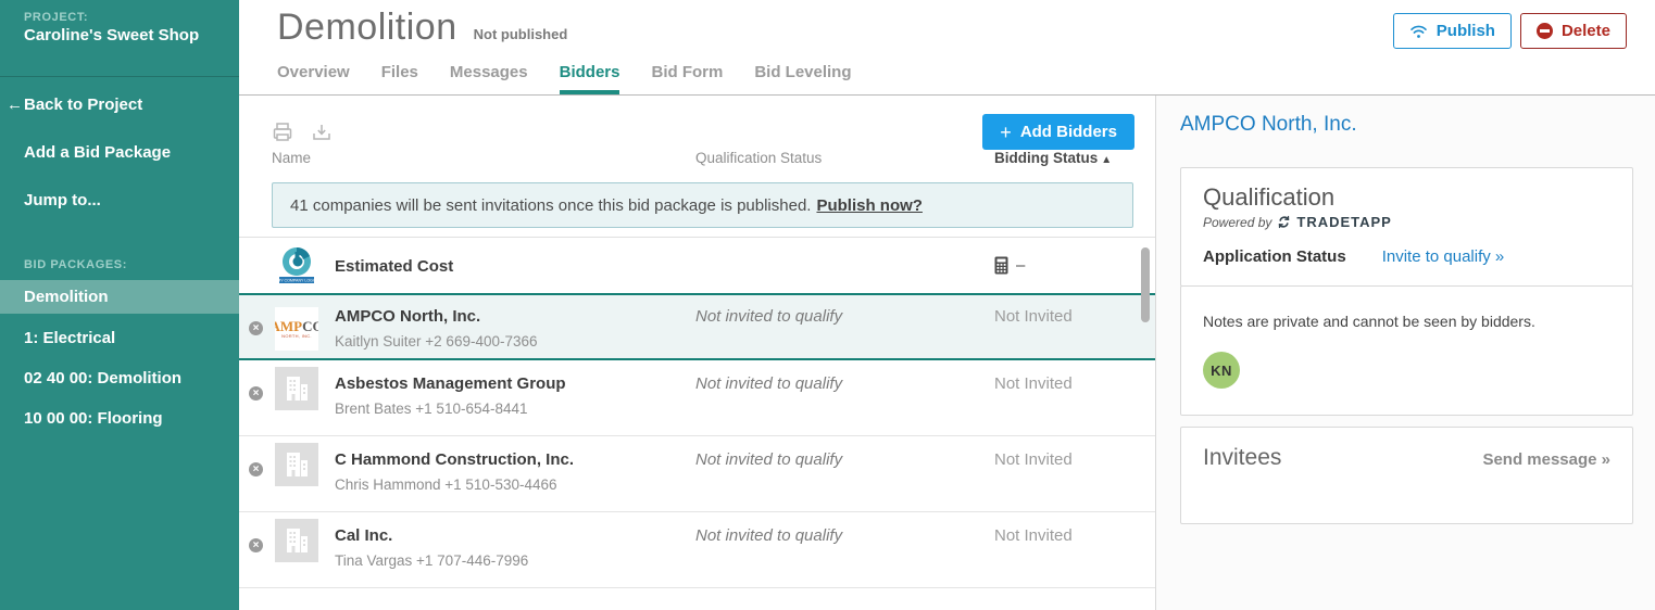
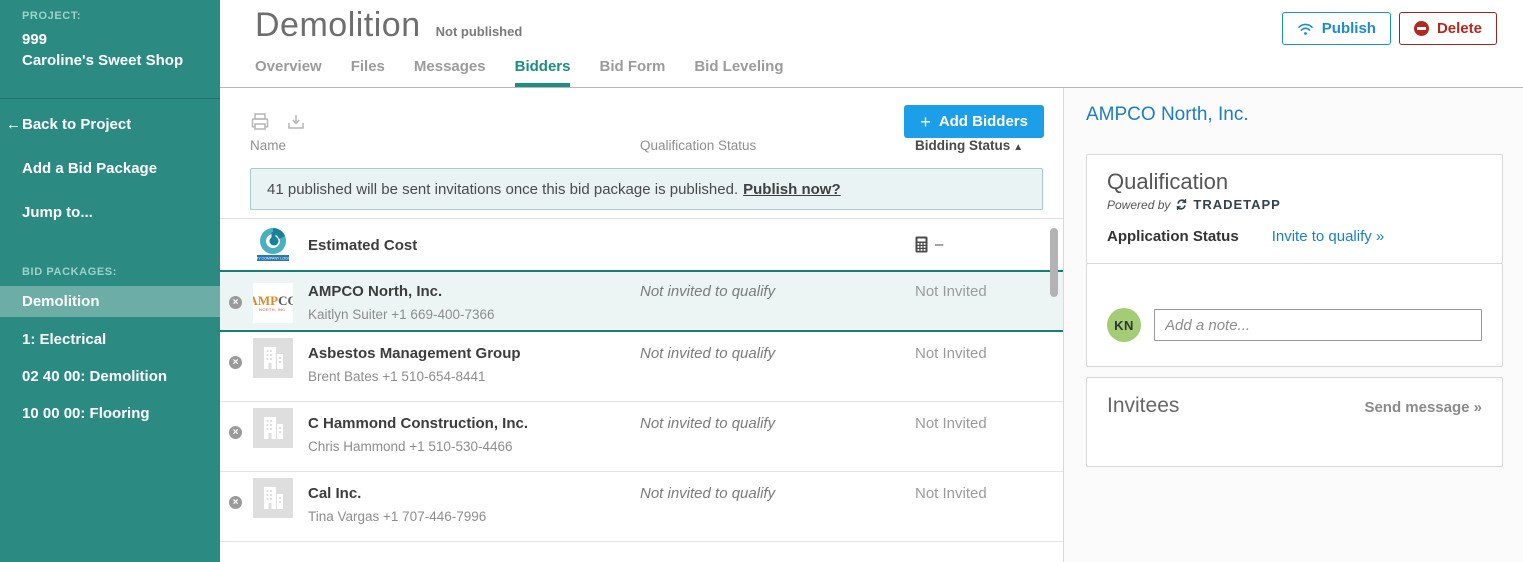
  PROJECT:
+ 999
  Caroline's Sweet Shop
  ←
  Back to Project
  Add a Bid Package
  Jump to...
  BID PACKAGES:
  Demolition
  1: Electrical
  02 40 00: Demolition
  10 00 00: Flooring
  Demolition
  Not published
  Overview
  Files
  Messages
  Bidders
  Bid Form
  Bid Leveling
  Publish
  Delete
  +
  Add Bidders
  Name
  Qualification Status
  Bidding Status ▲
- 41 companies will be sent invitations once this bid package is published.
+ 41 published will be sent invitations once this bid package is published.
  Publish now?
  Estimated Cost
  –
  ×
  AMPCO
  AMPCO North, Inc.
- Kaitlyn Suiter +2 669-400-7366
+ Kaitlyn Suiter +1 669-400-7366
  Not invited to qualify
  Not Invited
  ×
  Asbestos Management Group
  Brent Bates +1 510-654-8441
  Not invited to qualify
  Not Invited
  ×
  C Hammond Construction, Inc.
  Chris Hammond +1 510-530-4466
  Not invited to qualify
  Not Invited
  ×
  Cal Inc.
  Tina Vargas +1 707-446-7996
  Not invited to qualify
  Not Invited
  AMPCO North, Inc.
  Qualification
  Powered by
  TRADETAPP
  Application Status
  Invite to qualify »
- Notes are private and cannot be seen by bidders.
  KN
+ Add a note...
  Invitees
  Send message »
